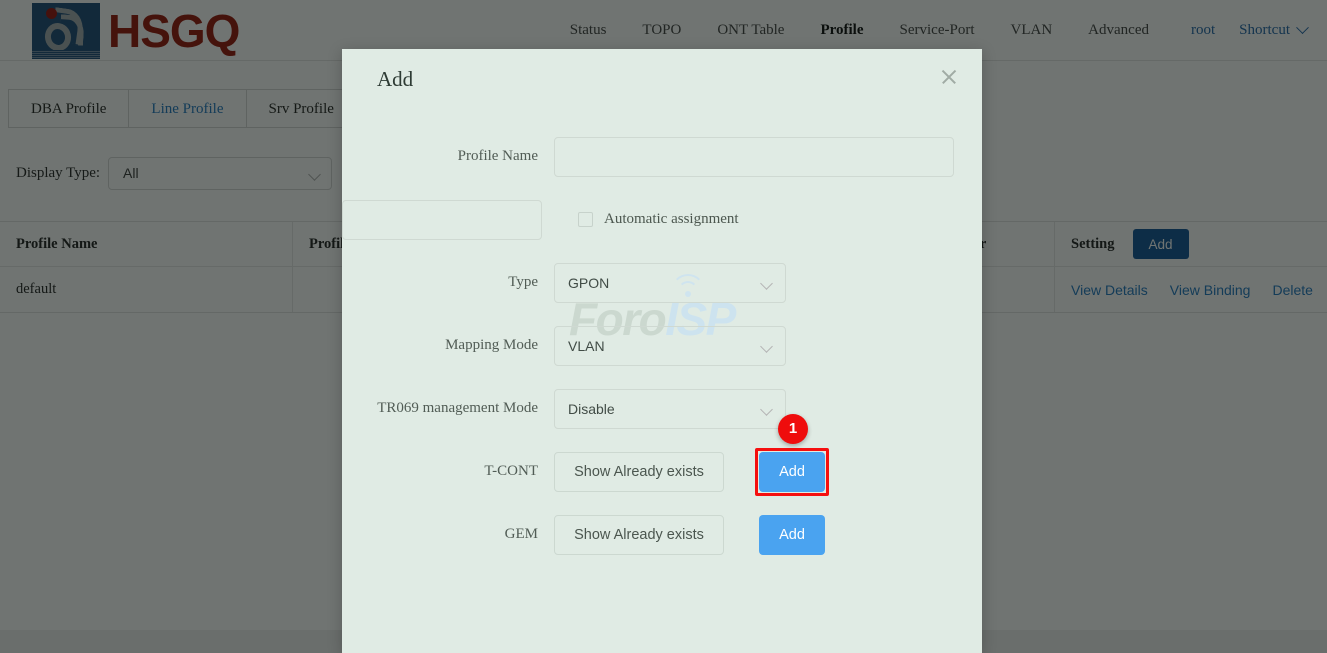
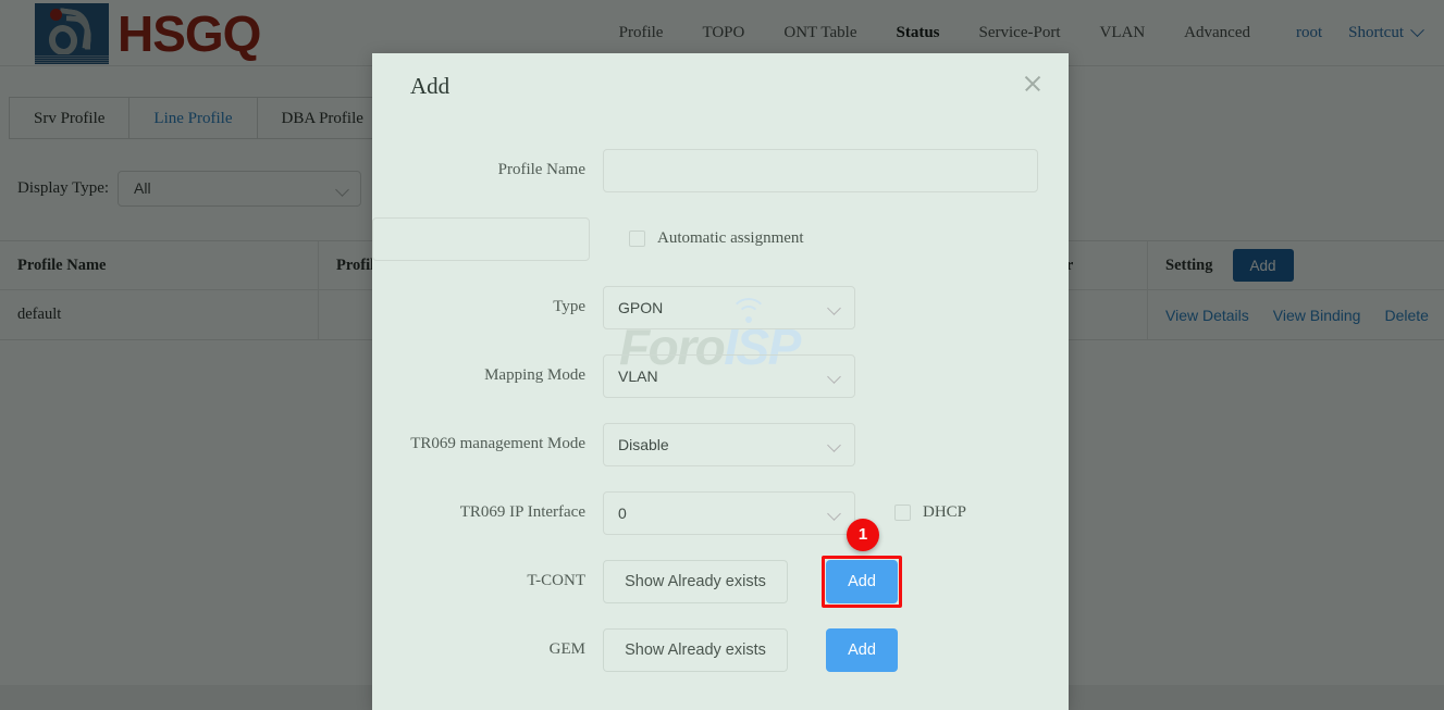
  HSGQ
- Status
+ Profile
  TOPO
  ONT Table
- Profile
+ Status
  Service-Port
  VLAN
  Advanced
  root
  Shortcut
- DBA Profile
+ Srv Profile
  Line Profile
- Srv Profile
+ DBA Profile
  Display Type:
  All
  Profile Name
  Setting
  Add
  default
  View Details
  View Binding
  Delete
  Add
  ForoISP
  Profile Name
  Automatic assignment
  Type
  GPON
  Mapping Mode
  VLAN
  TR069 management Mode
  Disable
+ TR069 IP Interface
+ 0
+ DHCP
  T-CONT
  Show Already exists
  Add
  1
  GEM
  Show Already exists
  Add
